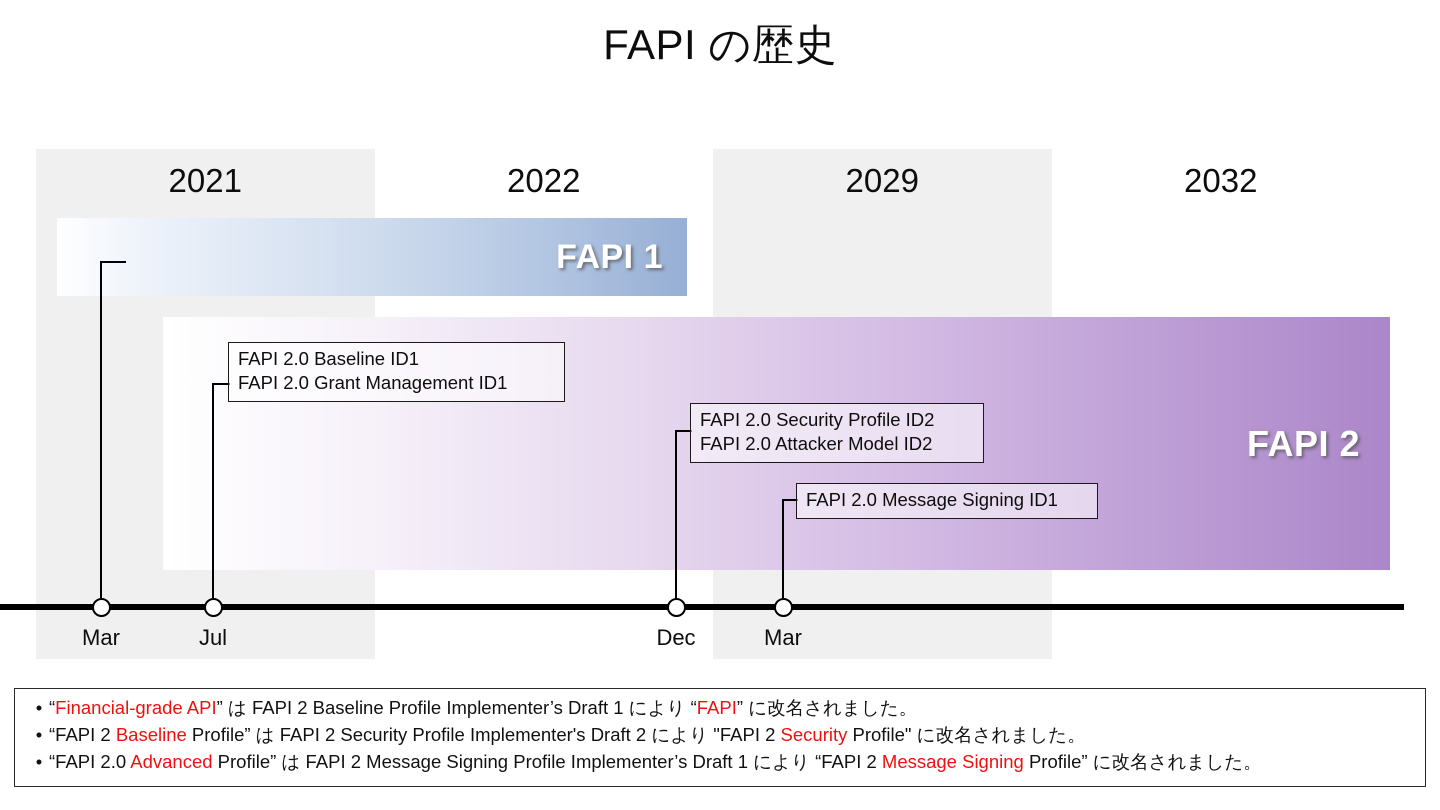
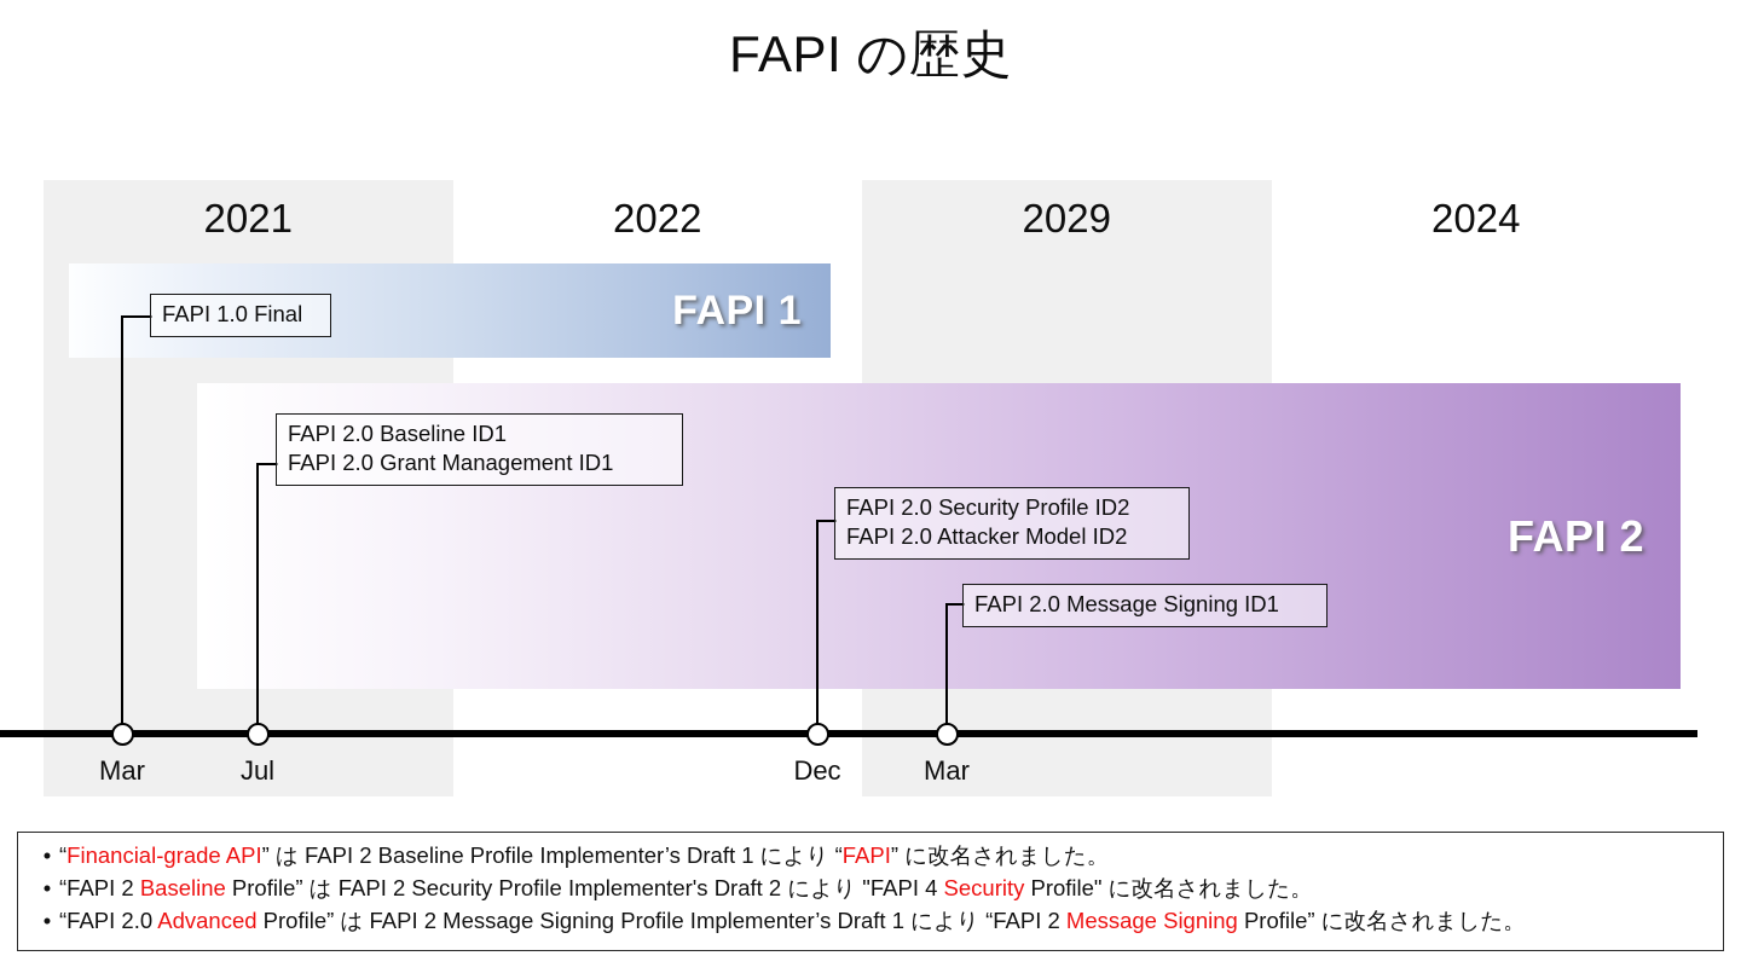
  FAPI の歴史
  2021
  2022
  2029
- 2032
+ 2024
  FAPI 1
  FAPI 2
+ FAPI 1.0 Final
  FAPI 2.0 Baseline ID1
  FAPI 2.0 Grant Management ID1
  FAPI 2.0 Security Profile ID2
  FAPI 2.0 Attacker Model ID2
  FAPI 2.0 Message Signing ID1
  Mar
  Jul
  Dec
  Mar
  •
  “Financial-grade API” は FAPI 2 Baseline Profile Implementer’s Draft 1 により “FAPI” に改名されました。
  •
- “FAPI 2 Baseline Profile” は FAPI 2 Security Profile Implementer's Draft 2 により "FAPI 2 Security Profile" に改名されました。
+ “FAPI 2 Baseline Profile” は FAPI 2 Security Profile Implementer's Draft 2 により "FAPI 4 Security Profile" に改名されました。
  •
  “FAPI 2.0 Advanced Profile” は FAPI 2 Message Signing Profile Implementer’s Draft 1 により “FAPI 2 Message Signing Profile” に改名されました。
